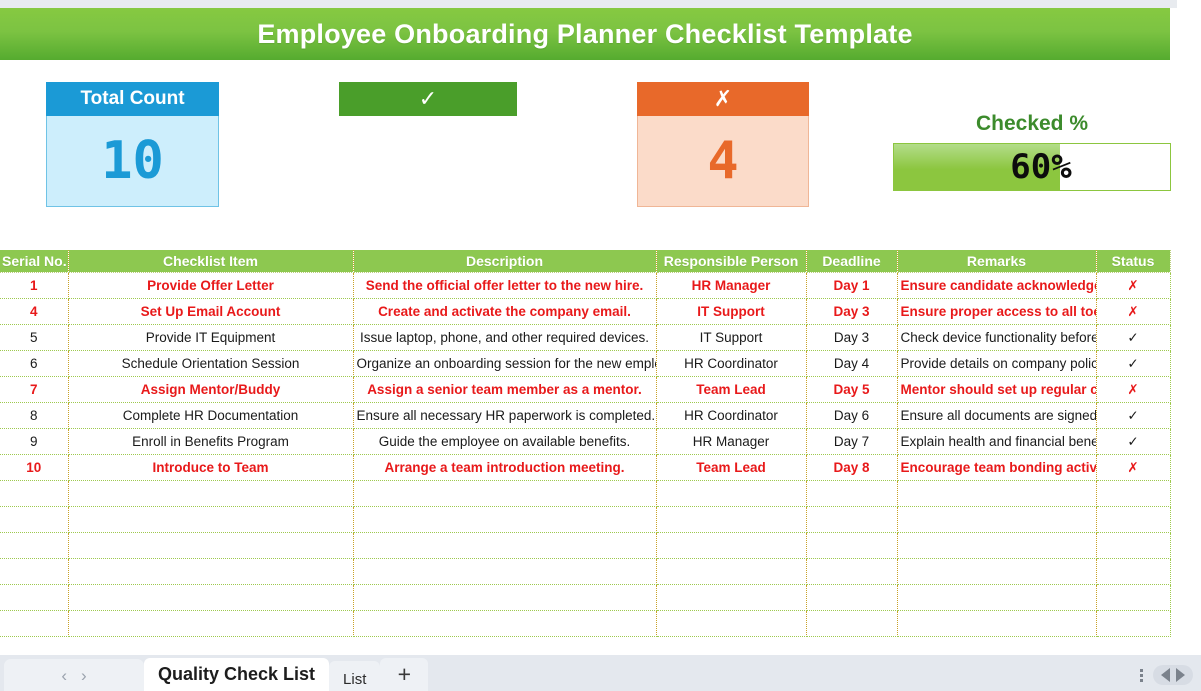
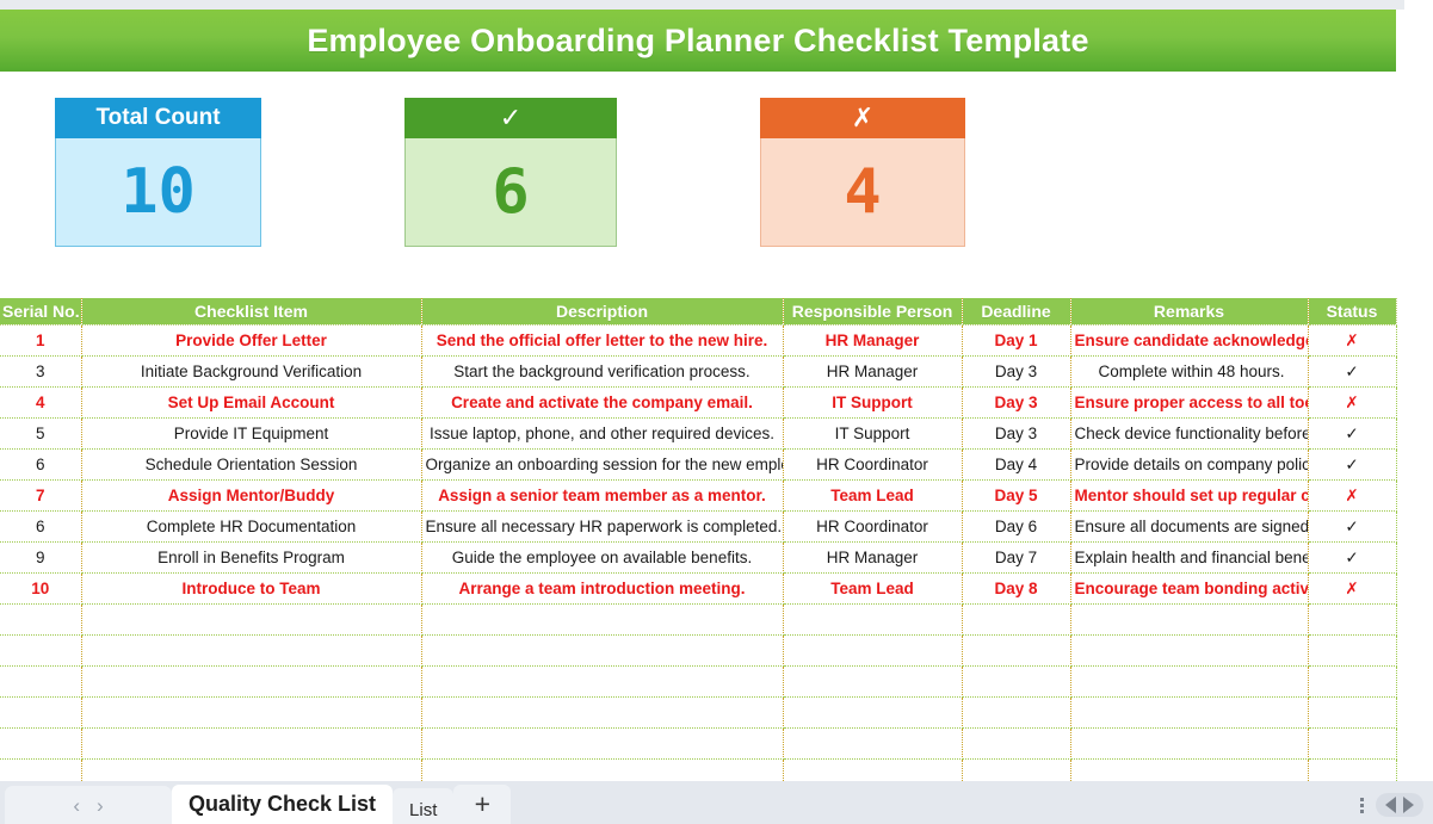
  Employee Onboarding Planner Checklist Template
  Total Count
  10
  ✓
+ 6
  ✗
  4
- Checked %
- 60%
  Serial No.	Checklist Item	Description	Responsible Person	Deadline	Remarks	Status
  1	Provide Offer Letter	Send the official offer letter to the new hire.	HR Manager	Day 1	Ensure candidate acknowledg	✗
+ 3	Initiate Background Verification	Start the background verification process.	HR Manager	Day 3	Complete within 48 hours.	✓
  4	Set Up Email Account	Create and activate the company email.	IT Support	Day 3	Ensure proper access to all to	✗
  5	Provide IT Equipment	Issue laptop, phone, and other required devices.	IT Support	Day 3	Check device functionality before	✓
  6	Schedule Orientation Session	Organize an onboarding session for the new empl	HR Coordinator	Day 4	Provide details on company polic	✓
  7	Assign Mentor/Buddy	Assign a senior team member as a mentor.	Team Lead	Day 5	Mentor should set up regular c	✗
- 8	Complete HR Documentation	Ensure all necessary HR paperwork is completed.	HR Coordinator	Day 6	Ensure all documents are signed	✓
+ 6	Complete HR Documentation	Ensure all necessary HR paperwork is completed.	HR Coordinator	Day 6	Ensure all documents are signed	✓
  9	Enroll in Benefits Program	Guide the employee on available benefits.	HR Manager	Day 7	Explain health and financial bene	✓
  10	Introduce to Team	Arrange a team introduction meeting.	Team Lead	Day 8	Encourage team bonding activ	✗
  ‹
  ›
  Quality Check List
  List
  +
